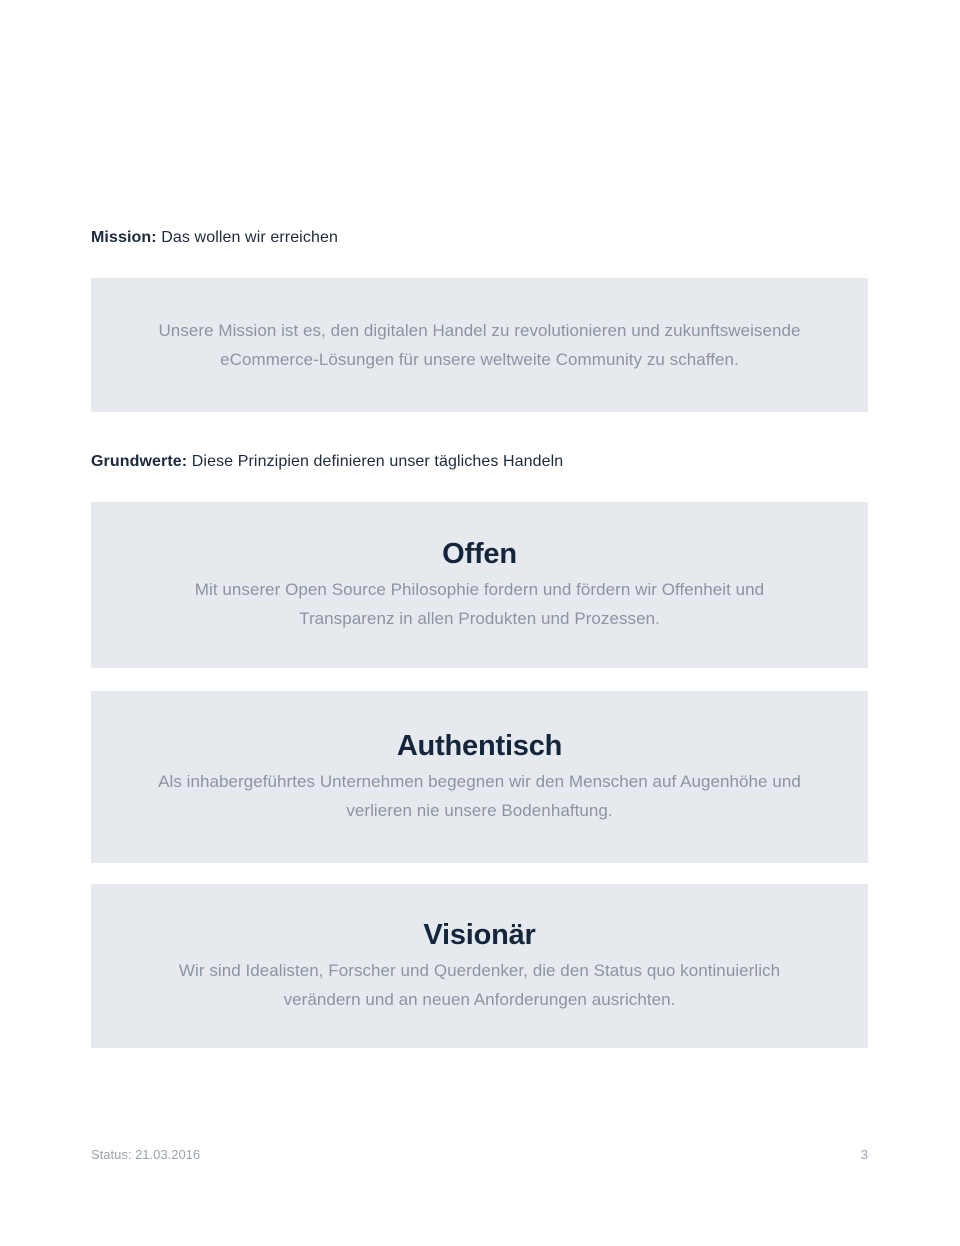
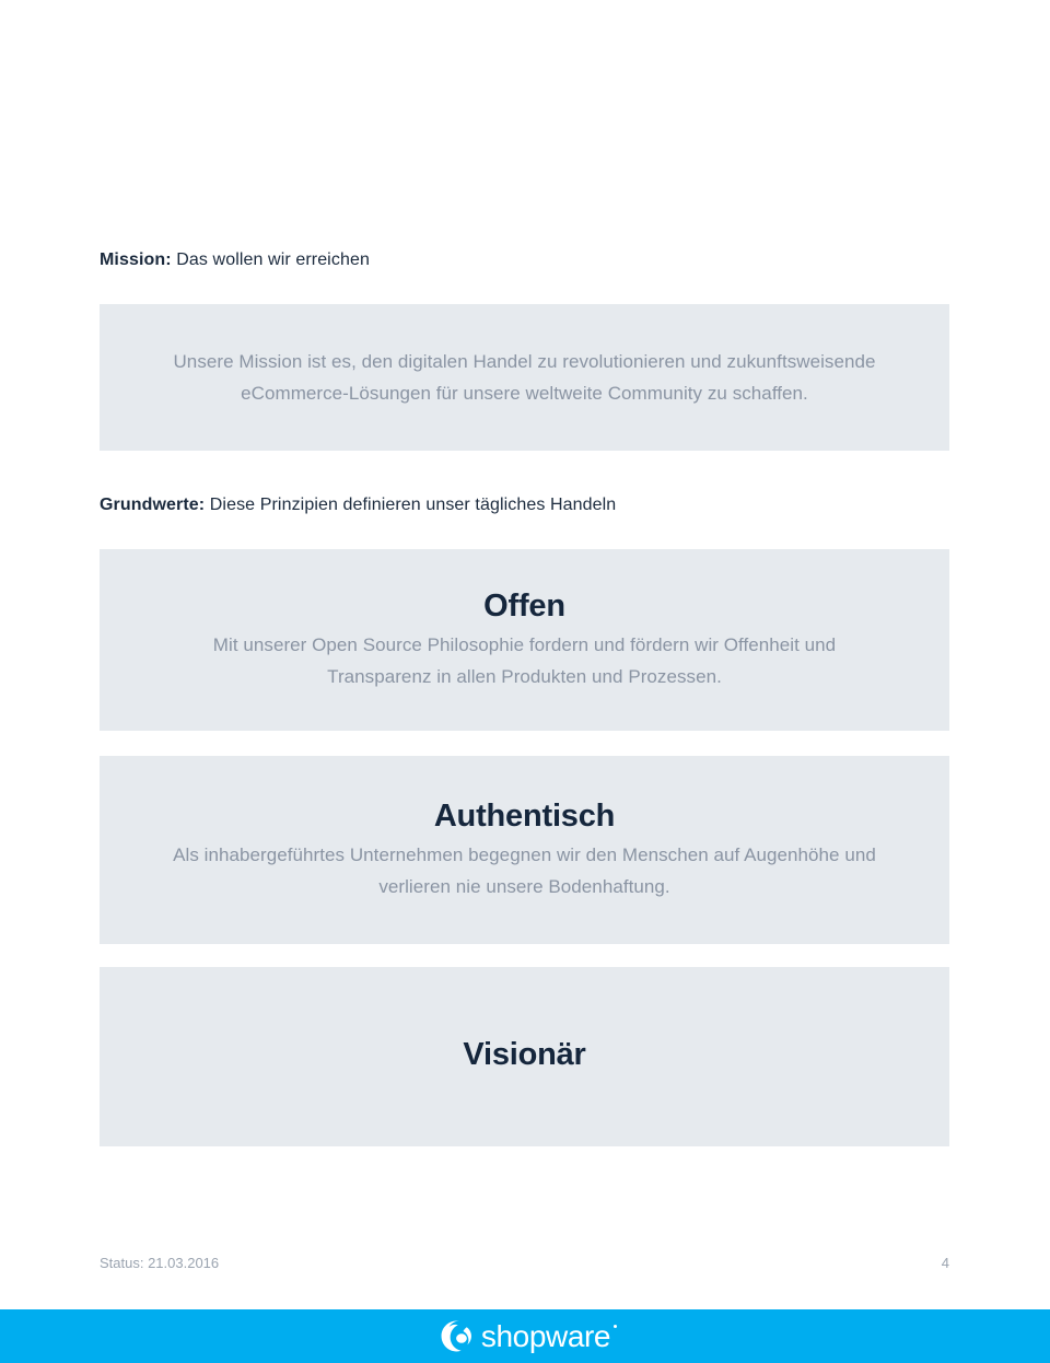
  Mission: Das wollen wir erreichen
  Unsere Mission ist es, den digitalen Handel zu revolutionieren und zukunftsweisende eCommerce-Lösungen für unsere weltweite Community zu schaffen.
  Grundwerte: Diese Prinzipien definieren unser tägliches Handeln
  Offen
  Mit unserer Open Source Philosophie fordern und fördern wir Offenheit und Transparenz in allen Produkten und Prozessen.
  Authentisch
  Als inhabergeführtes Unternehmen begegnen wir den Menschen auf Augenhöhe und verlieren nie unsere Bodenhaftung.
  Visionär
- Wir sind Idealisten, Forscher und Querdenker, die den Status quo kontinuierlich verändern und an neuen Anforderungen ausrichten.
  Status: 21.03.2016
- 3
+ 4
+ shopware
